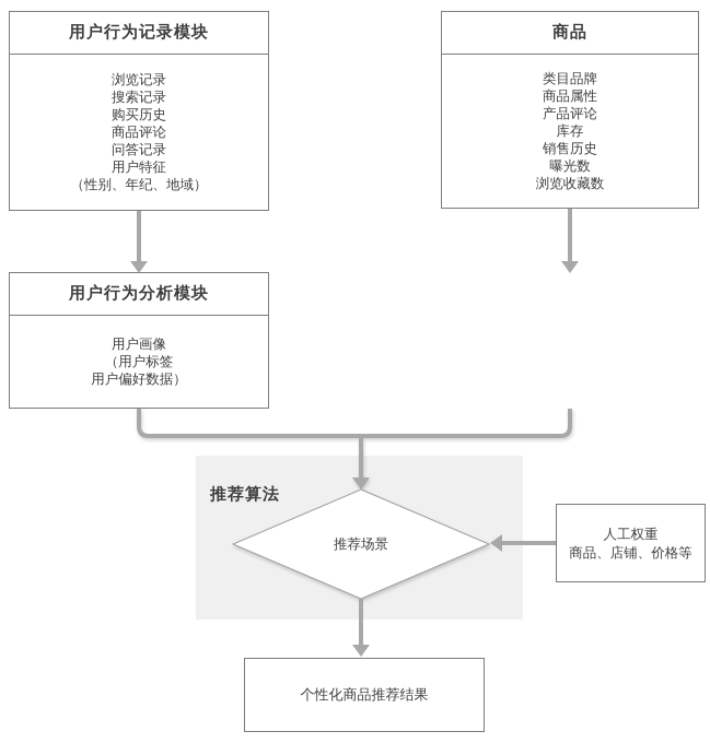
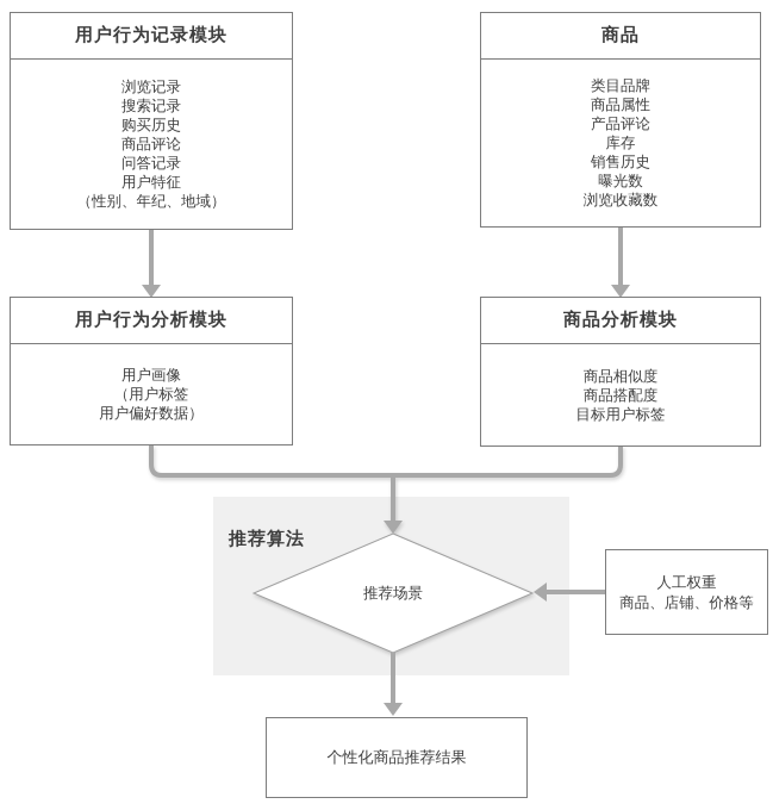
  用户行为记录模块
  浏览记录
  搜索记录
  购买历史
  商品评论
  问答记录
  用户特征
  （性别、年纪、地域）
  商品
  类目品牌
  商品属性
  产品评论
  库存
  销售历史
  曝光数
  浏览收藏数
  用户行为分析模块
  用户画像
  （用户标签
  用户偏好数据）
+ 商品分析模块
+ 商品相似度
+ 商品搭配度
+ 目标用户标签
  推荐算法
  推荐场景
  人工权重
  商品、店铺、价格等
  个性化商品推荐结果
